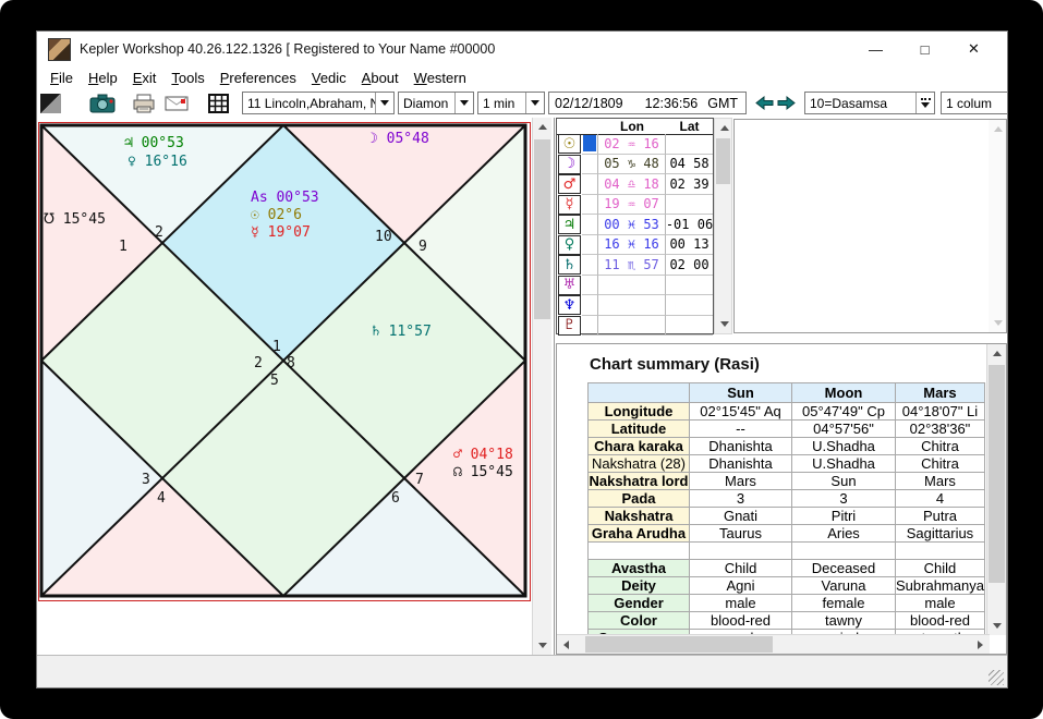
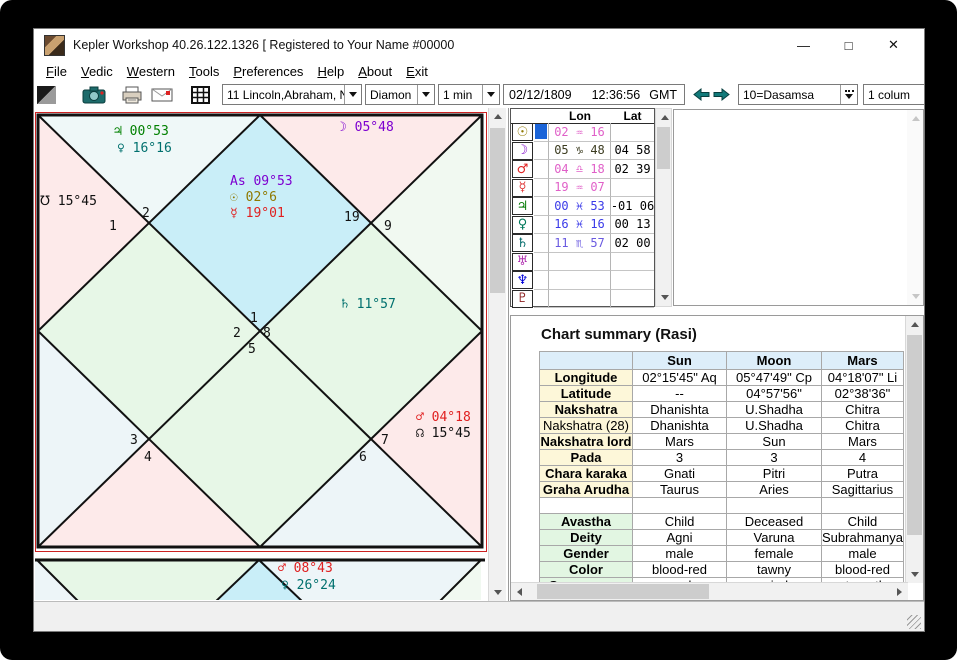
  Kepler Workshop 40.26.122.1326 [ Registered to Your Name #00000
  —
  □
  ✕
  File
- Help
+ Vedic
- Exit
+ Western
  Tools
  Preferences
- Vedic
+ Help
  About
- Western
+ Exit
  11 Lincoln,Abraham,
  Diamon
  1 min
  02/12/1809
  12:36:56
  GMT
  10=Dasamsa
  1 colum
  2
  1
  1
  2
  8
  5
- 10
+ 19
  9
  3
  4
  7
  6
  ♃ 00°53
  ♀ 16°16
  ☽ 05°48
- As 00°53
+ As 09°53
  ☉ 02°6
- ☿ 19°07
+ ☿ 19°01
  ℧ 15°45
  ♄ 11°57
  ♂ 04°18
  ☊ 15°45
+ ♂ 08°43
+ ♀ 26°24
  Lon
  Lat
  ☉
  02 ♒ 16
  ☽
  05 ♑ 48
  04 58
  ♂
  04 ♎ 18
  02 39
  ☿
  19 ♒ 07
  ♃
  00 ♓ 53
  -01 06
  ♀
  16 ♓ 16
  00 13
  ♄
  11 ♏ 57
  02 00
  ♅
  ♆
  ♇
  Chart summary (Rasi)
  	Sun	Moon	Mars
  Longitude	02°15'45" Aq	05°47'49" Cp	04°18'07" Li
  Latitude	--	04°57'56"	02°38'36"
- Chara karaka	Dhanishta	U.Shadha	Chitra
+ Nakshatra	Dhanishta	U.Shadha	Chitra
  Nakshatra (28)	Dhanishta	U.Shadha	Chitra
  Nakshatra lord	Mars	Sun	Mars
  Pada	3	3	4
- Nakshatra	Gnati	Pitri	Putra
+ Chara karaka	Gnati	Pitri	Putra
  Graha Arudha	Taurus	Aries	Sagittarius
  Avastha	Child	Deceased	Child
  Deity	Agni	Varuna	Subrahmanya
  Gender	male	female	male
  Color	blood-red	tawny	blood-red
